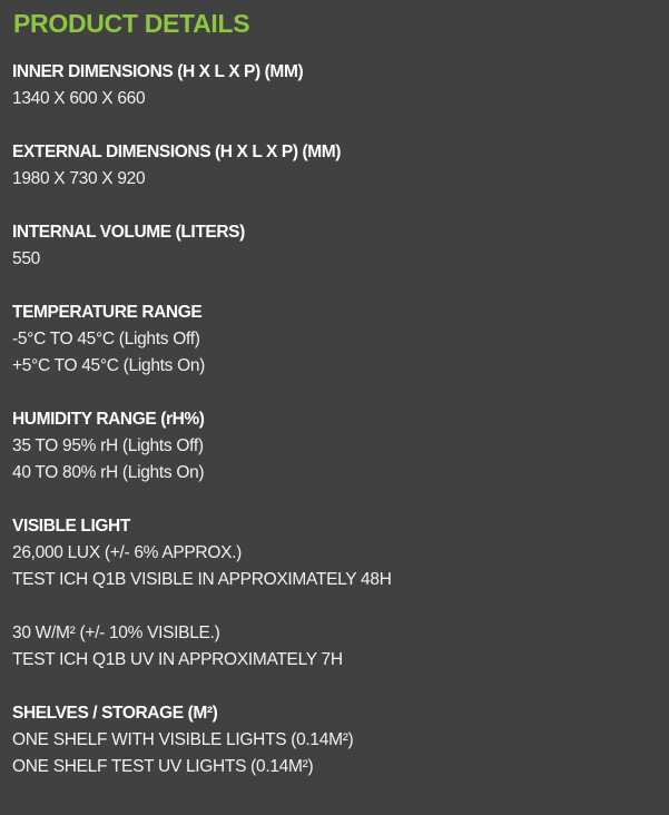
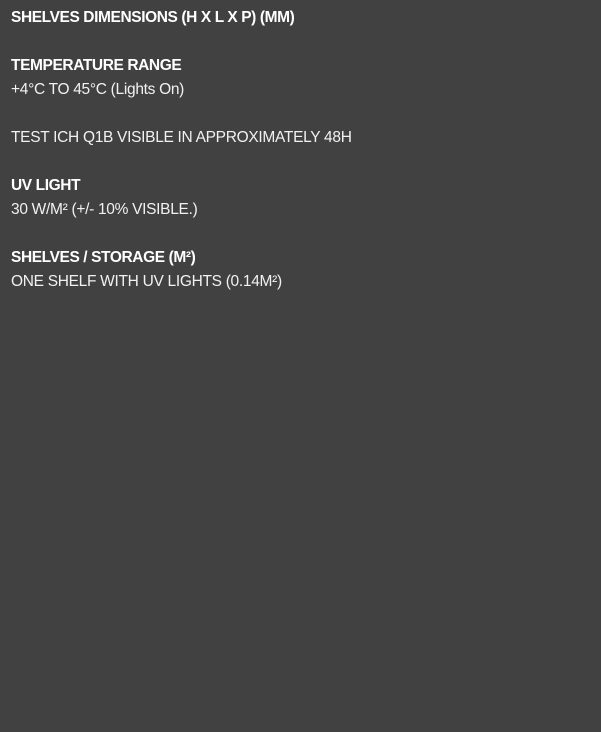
- PRODUCT DETAILS
- INNER DIMENSIONS (H X L X P) (MM)
- 1340 X 600 X 660
- EXTERNAL DIMENSIONS (H X L X P) (MM)
+ SHELVES DIMENSIONS (H X L X P) (MM)
- 1980 X 730 X 920
- INTERNAL VOLUME (LITERS)
- 550
  TEMPERATURE RANGE
- -5°C TO 45°C (Lights Off)
- +5°C TO 45°C (Lights On)
+ +4°C TO 45°C (Lights On)
- HUMIDITY RANGE (rH%)
- 35 TO 95% rH (Lights Off)
- 40 TO 80% rH (Lights On)
- VISIBLE LIGHT
- 26,000 LUX (+/- 6% APPROX.)
  TEST ICH Q1B VISIBLE IN APPROXIMATELY 48H
+ UV LIGHT
  30 W/M² (+/- 10% VISIBLE.)
- TEST ICH Q1B UV IN APPROXIMATELY 7H
  SHELVES / STORAGE (M²)
- ONE SHELF WITH VISIBLE LIGHTS (0.14M²)
- ONE SHELF TEST UV LIGHTS (0.14M²)
+ ONE SHELF WITH UV LIGHTS (0.14M²)
